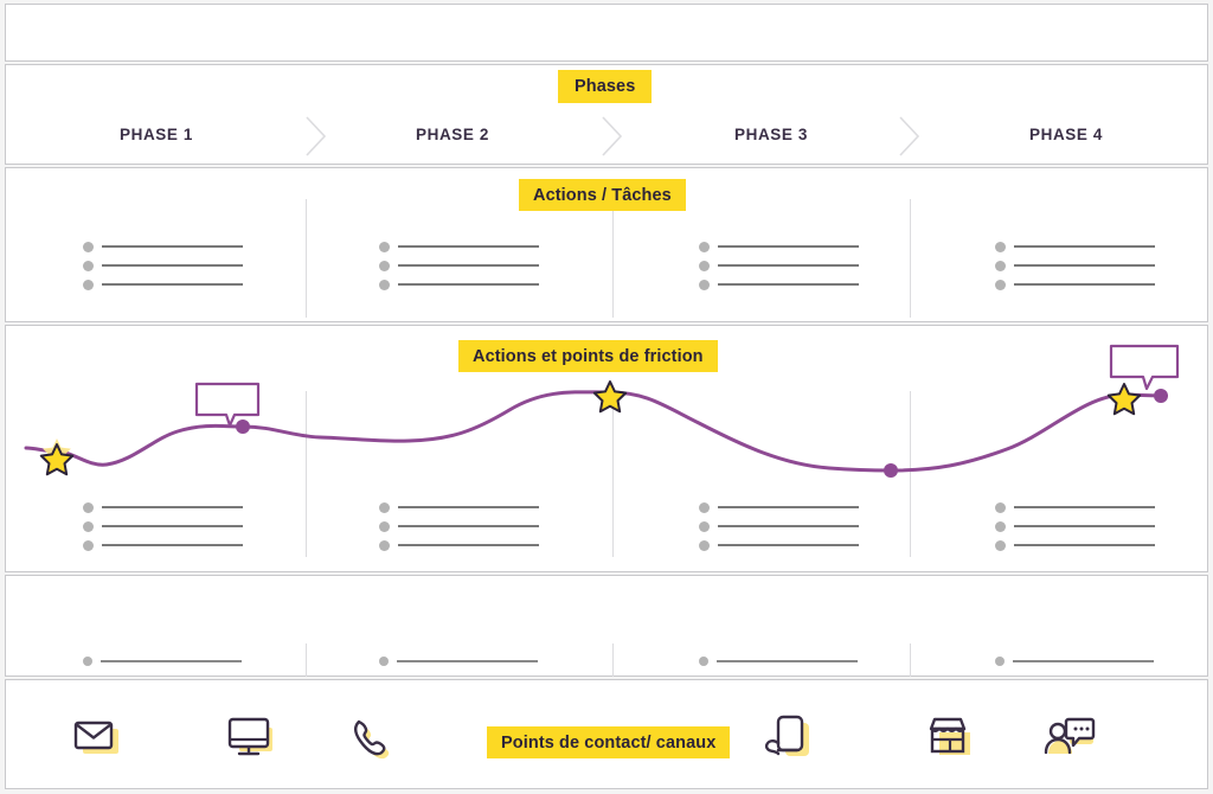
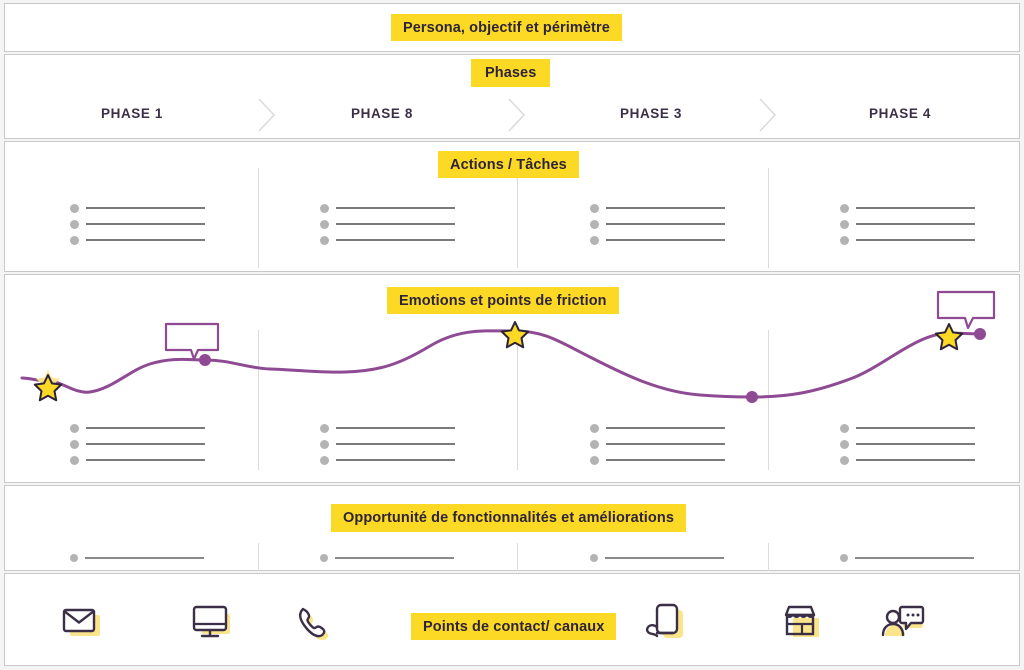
+ Persona, objectif et périmètre
  Phases
  PHASE 1
- PHASE 2
+ PHASE 8
  PHASE 3
  PHASE 4
  Actions / Tâches
- Actions et points de friction
+ Emotions et points de friction
+ Opportunité de fonctionnalités et améliorations
  Points de contact/ canaux
